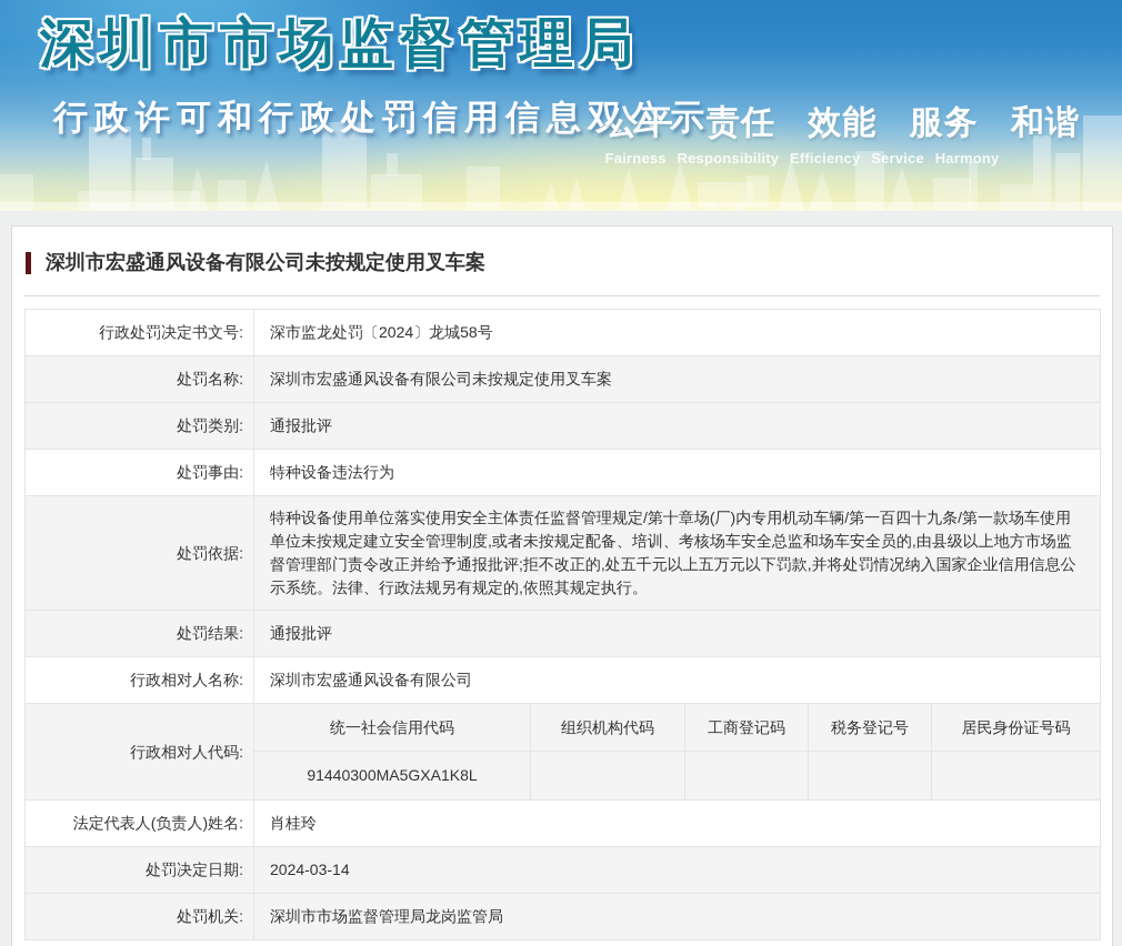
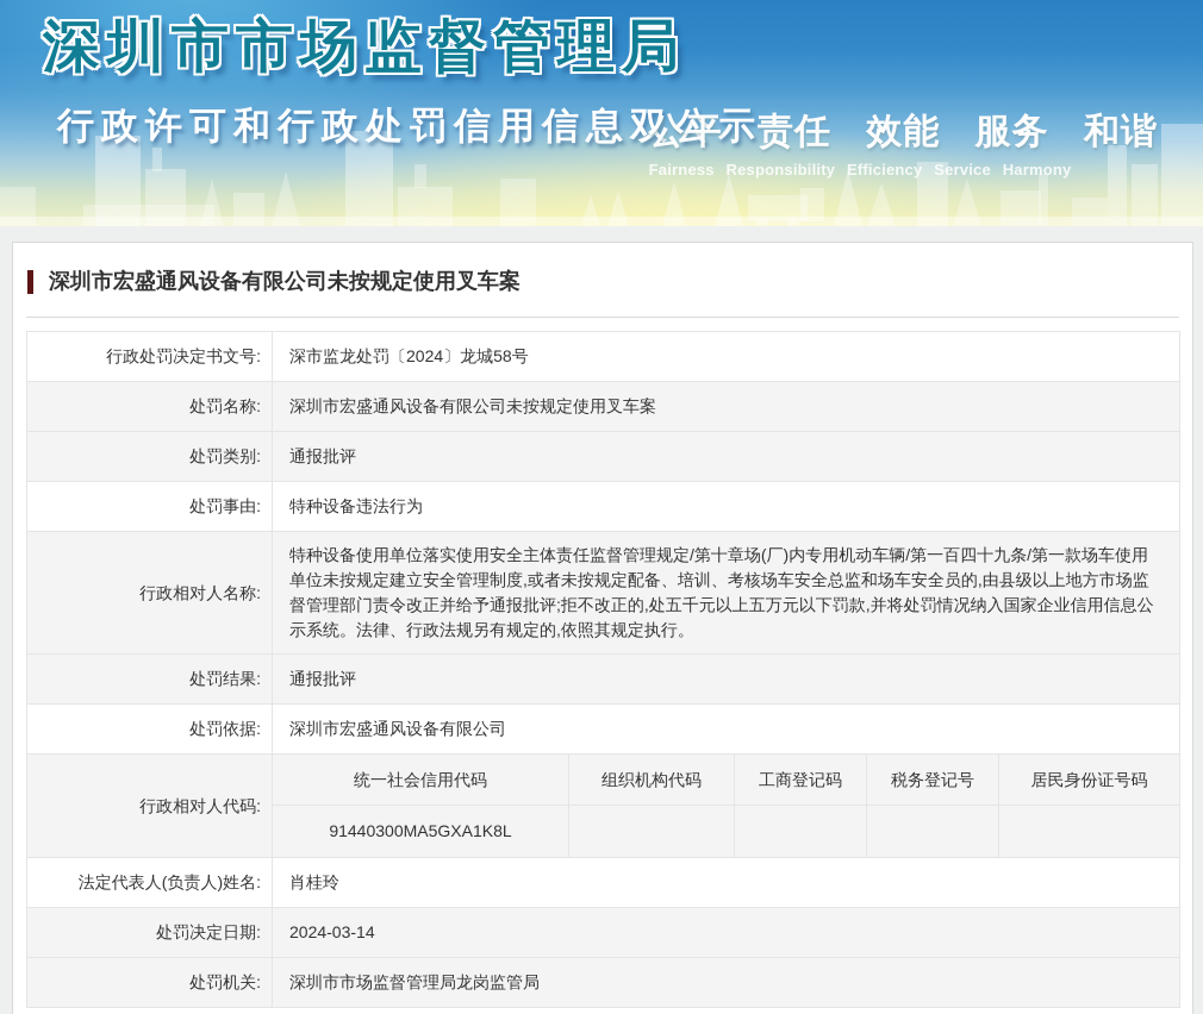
  深圳市市场监督管理局
  行政许可和行政处罚信用信息双公示
  公平 责任 效能 服务 和谐
  Fairness Responsibility Efficiency Service Harmony
  深圳市宏盛通风设备有限公司未按规定使用叉车案
  行政处罚决定书文号:	深市监龙处罚〔2024〕龙城58号
  处罚名称:	深圳市宏盛通风设备有限公司未按规定使用叉车案
  处罚类别:	通报批评
  处罚事由:	特种设备违法行为
- 处罚依据:	特种设备使用单位落实使用安全主体责任监督管理规定/第十章场(厂)内专用机动车辆/第一百四十九条/第一款场车使用单位未按规定建立安全管理制度,或者未按规定配备、培训、考核场车安全总监和场车安全员的,由县级以上地方市场监督管理部门责令改正并给予通报批评;拒不改正的,处五千元以上五万元以下罚款,并将处罚情况纳入国家企业信用信息公示系统。法律、行政法规另有规定的,依照其规定执行。
+ 行政相对人名称:	特种设备使用单位落实使用安全主体责任监督管理规定/第十章场(厂)内专用机动车辆/第一百四十九条/第一款场车使用单位未按规定建立安全管理制度,或者未按规定配备、培训、考核场车安全总监和场车安全员的,由县级以上地方市场监督管理部门责令改正并给予通报批评;拒不改正的,处五千元以上五万元以下罚款,并将处罚情况纳入国家企业信用信息公示系统。法律、行政法规另有规定的,依照其规定执行。
  处罚结果:	通报批评
- 行政相对人名称:	深圳市宏盛通风设备有限公司
+ 处罚依据:	深圳市宏盛通风设备有限公司
  行政相对人代码:	统一社会信用代码 组织机构代码 工商登记码 税务登记号 居民身份证号码 91440300MA5GXA1K8L
  法定代表人(负责人)姓名:	肖桂玲
  处罚决定日期:	2024-03-14
  处罚机关:	深圳市市场监督管理局龙岗监管局
